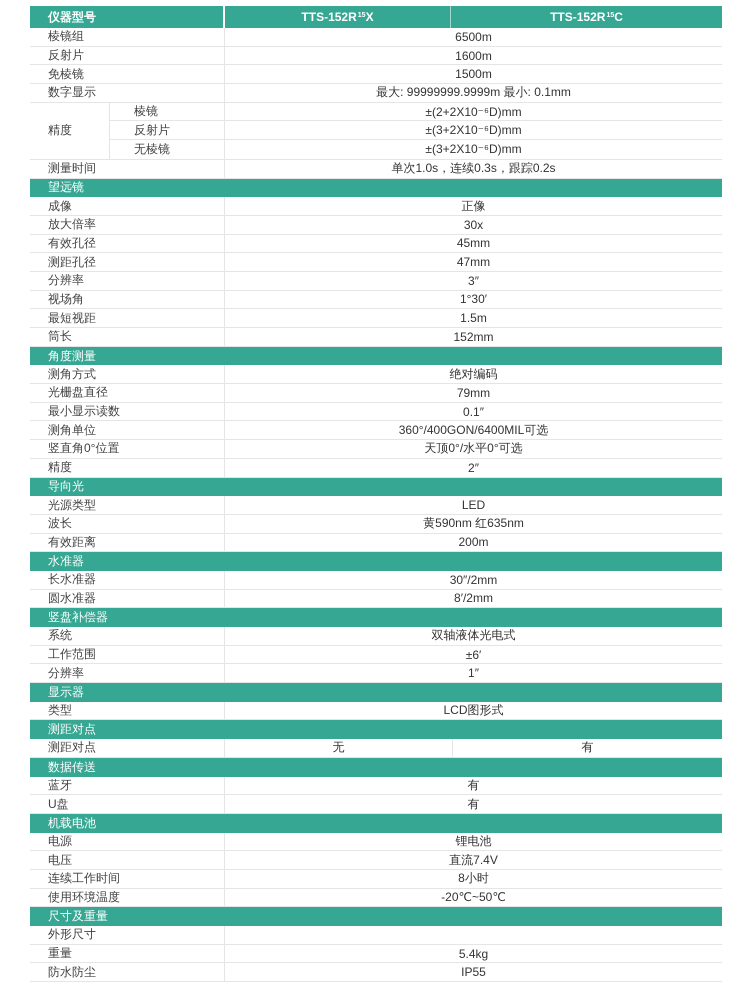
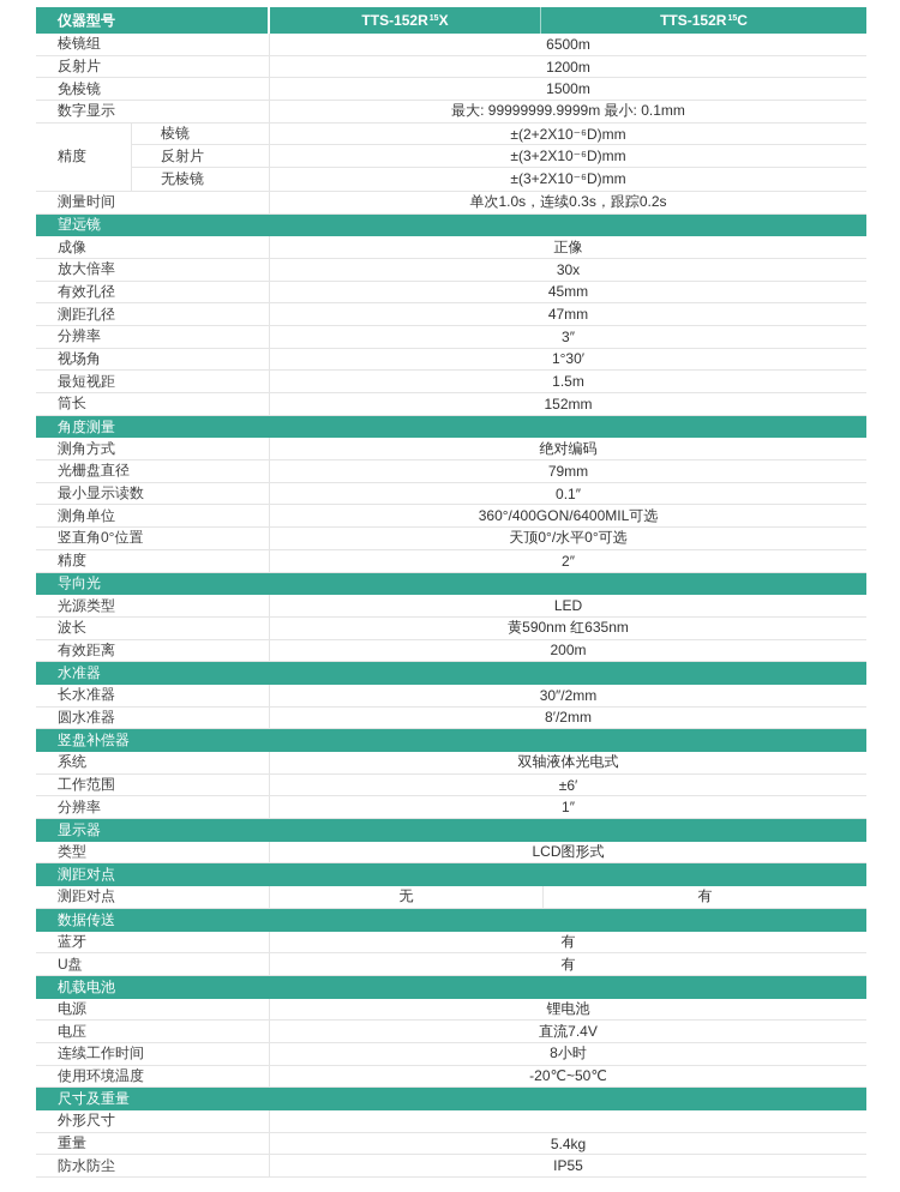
  仪器型号
  TTS-152R
  X
  TTS-152R
  C
  棱镜组
  6500m
  反射片
- 1600m
+ 1200m
  免棱镜
  1500m
  数字显示
  最大: 99999999.9999m 最小: 0.1mm
  精度
  棱镜
  ±(2+2X10⁻⁶D)mm
  反射片
  ±(3+2X10⁻⁶D)mm
  无棱镜
  ±(3+2X10⁻⁶D)mm
  测量时间
  单次1.0s，连续0.3s，跟踪0.2s
  望远镜
  成像
  正像
  放大倍率
  30x
  有效孔径
  45mm
  测距孔径
  47mm
  分辨率
  3″
  视场角
  1°30′
  最短视距
  1.5m
  筒长
  152mm
  角度测量
  测角方式
  绝对编码
  光栅盘直径
  79mm
  最小显示读数
  0.1″
  测角单位
  360°/400GON/6400MIL可选
  竖直角0°位置
  天顶0°/水平0°可选
  精度
  2″
  导向光
  光源类型
  LED
  波长
  黄590nm 红635nm
  有效距离
  200m
  水准器
  长水准器
  30″/2mm
  圆水准器
  8′/2mm
  竖盘补偿器
  系统
  双轴液体光电式
  工作范围
  ±6′
  分辨率
  1″
  显示器
  类型
  LCD图形式
  测距对点
  测距对点
  无
  有
  数据传送
  蓝牙
  有
  U盘
  有
  机载电池
  电源
  锂电池
  电压
  直流7.4V
  连续工作时间
  8小时
  使用环境温度
  -20℃~50℃
  尺寸及重量
  外形尺寸
  重量
  5.4kg
  防水防尘
  IP55
